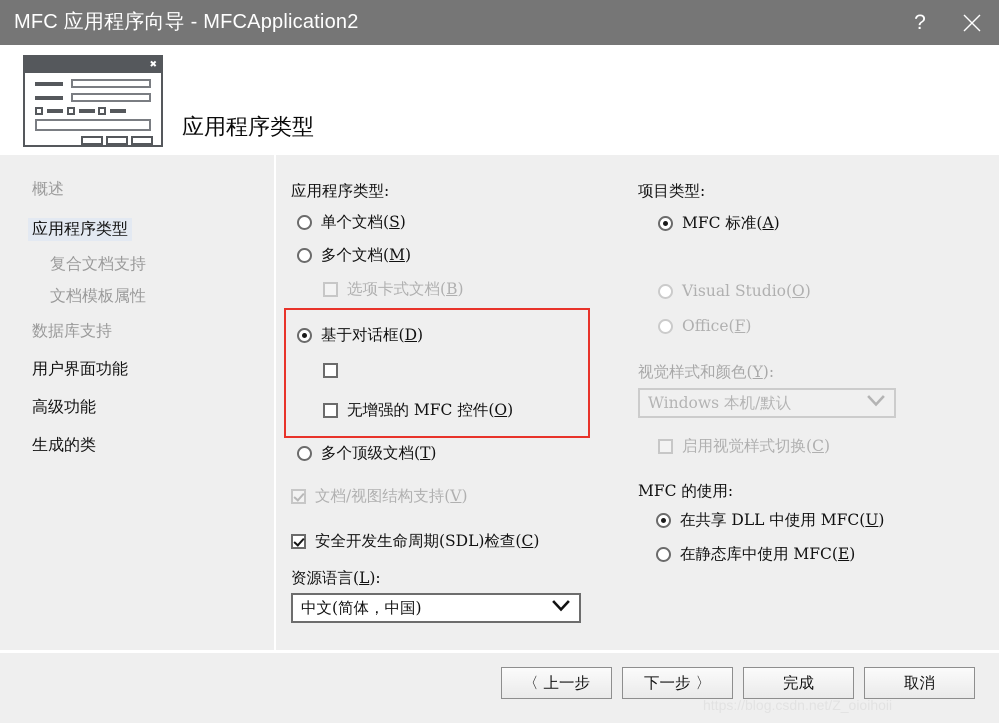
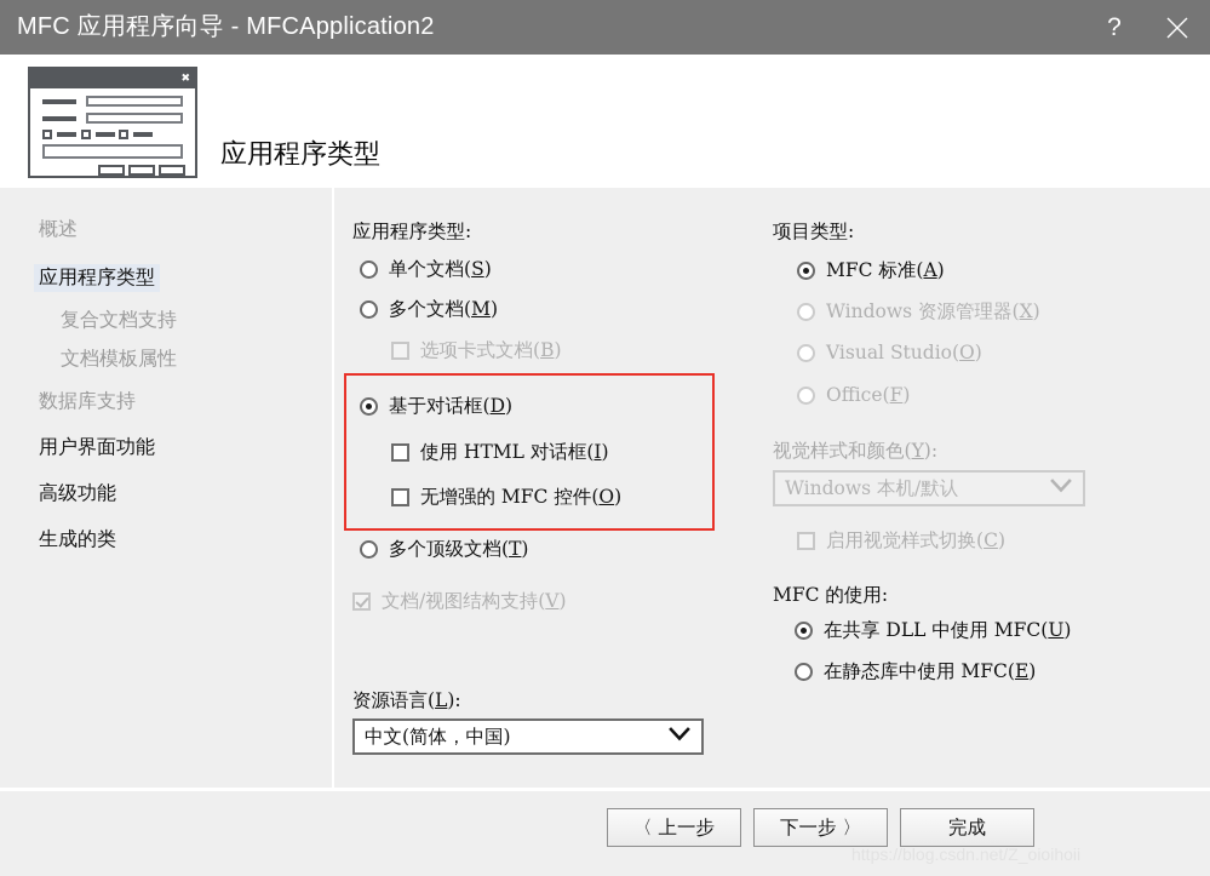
  MFC 应用程序向导 - MFCApplication2
  ?
  ✖
  应用程序类型
  概述
  应用程序类型
  复合文档支持
  文档模板属性
  数据库支持
  用户界面功能
  高级功能
  生成的类
  应用程序类型:
  单个文档(S)
  多个文档(M)
  选项卡式文档(B)
  基于对话框(D)
+ 使用 HTML 对话框(I)
  无增强的 MFC 控件(O)
  多个顶级文档(T)
  文档/视图结构支持(V)
- 安全开发生命周期(SDL)检查(C)
  资源语言(L):
  中文(简体，中国)
  项目类型:
  MFC 标准(A)
+ Windows 资源管理器(X)
  Visual Studio(O)
  Office(F)
  视觉样式和颜色(Y):
  Windows 本机/默认
  启用视觉样式切换(C)
  MFC 的使用:
  在共享 DLL 中使用 MFC(U)
  在静态库中使用 MFC(E)
  〈 上一步
  下一步 〉
  完成
- 取消
  https://blog.csdn.net/Z_oioihoii
